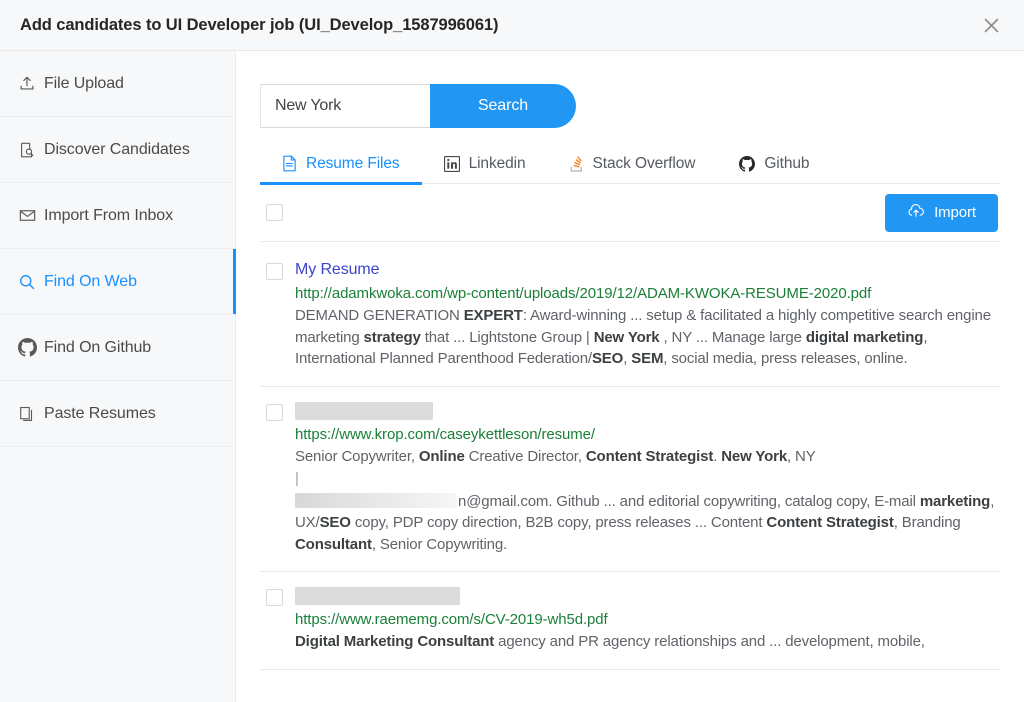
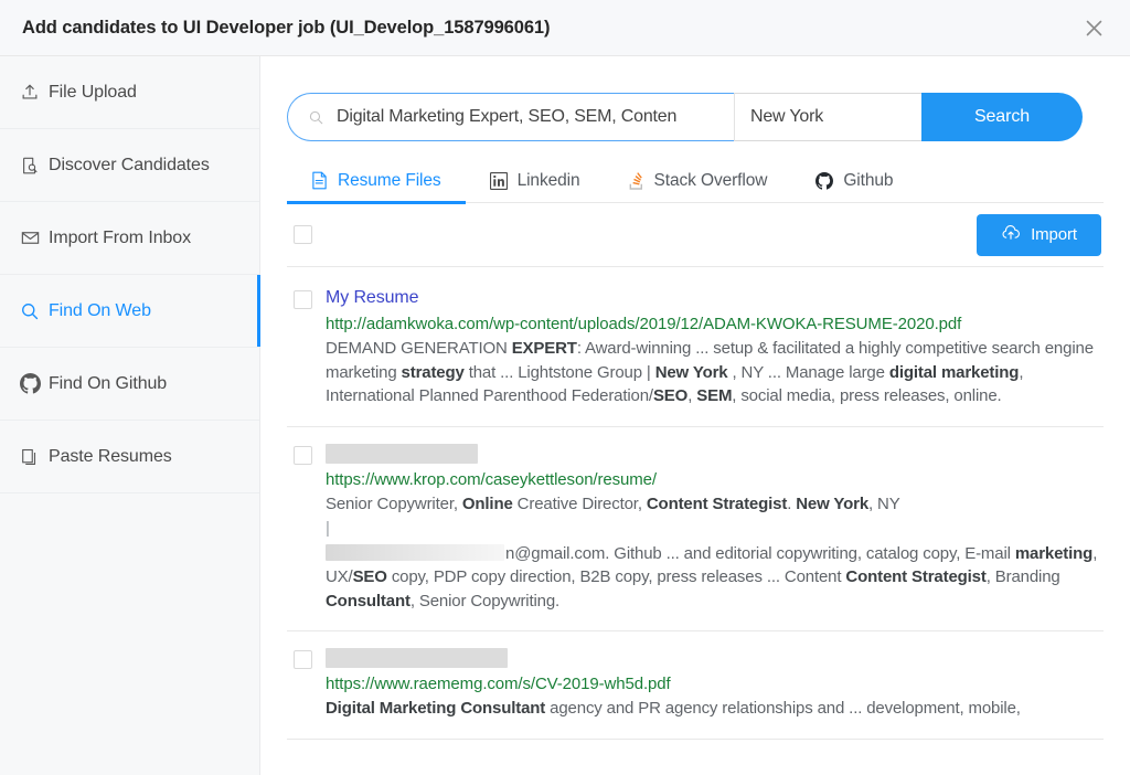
  Add candidates to UI Developer job (UI_Develop_1587996061)
  File Upload
  Discover Candidates
  Import From Inbox
  Find On Web
  Find On Github
  Paste Resumes
+ Digital Marketing Expert, SEO, SEM, Conten
  New York
  Search
  Resume Files
  Linkedin
  Stack Overflow
  Github
  Import
  My Resume
  http://adamkwoka.com/wp-content/uploads/2019/12/ADAM-KWOKA-RESUME-2020.pdf
  DEMAND GENERATION EXPERT: Award-winning ... setup & facilitated a highly competitive search engine marketing strategy that ... Lightstone Group | New York , NY ... Manage large digital marketing, International Planned Parenthood Federation/SEO, SEM, social media, press releases, online.
  https://www.krop.com/caseykettleson/resume/
  Senior Copywriter, Online Creative Director, Content Strategist. New York, NY
  |
  n@gmail.com. Github ... and editorial copywriting, catalog copy, E-mail marketing, UX/SEO copy, PDP copy direction, B2B copy, press releases ... Content Content Strategist, Branding Consultant, Senior Copywriting.
  https://www.raememg.com/s/CV-2019-wh5d.pdf
  Digital Marketing Consultant agency and PR agency relationships and ... development, mobile,
